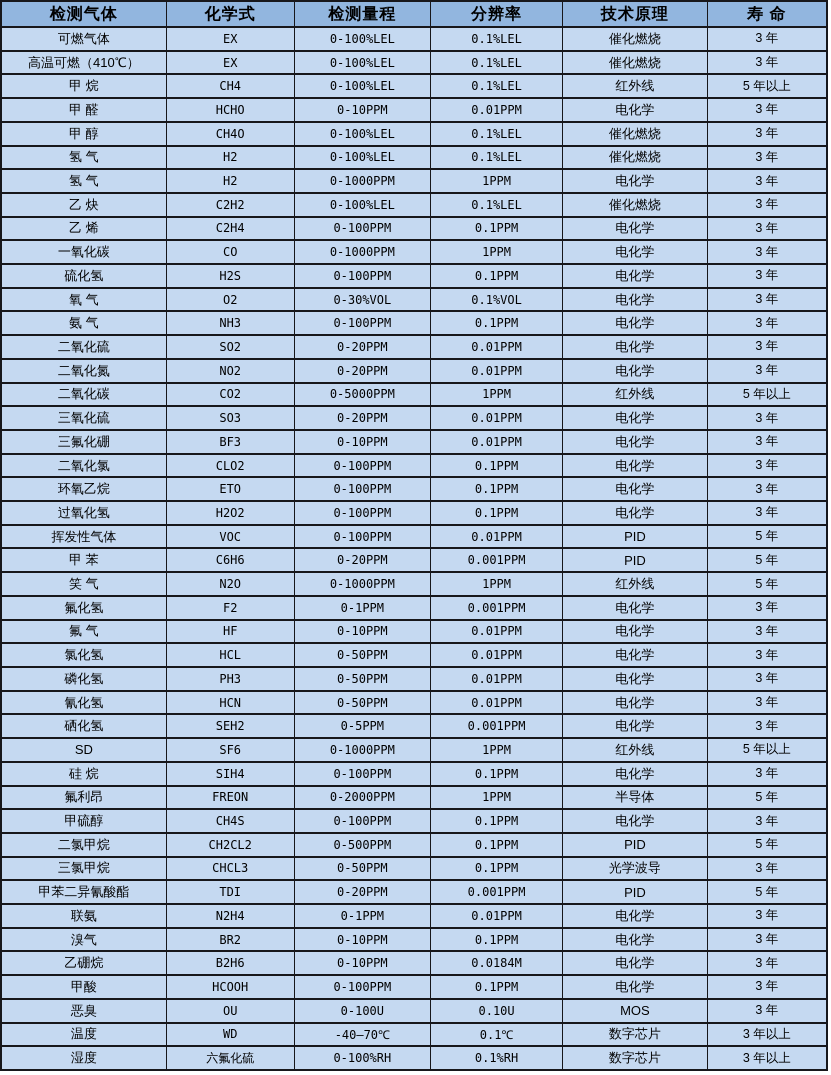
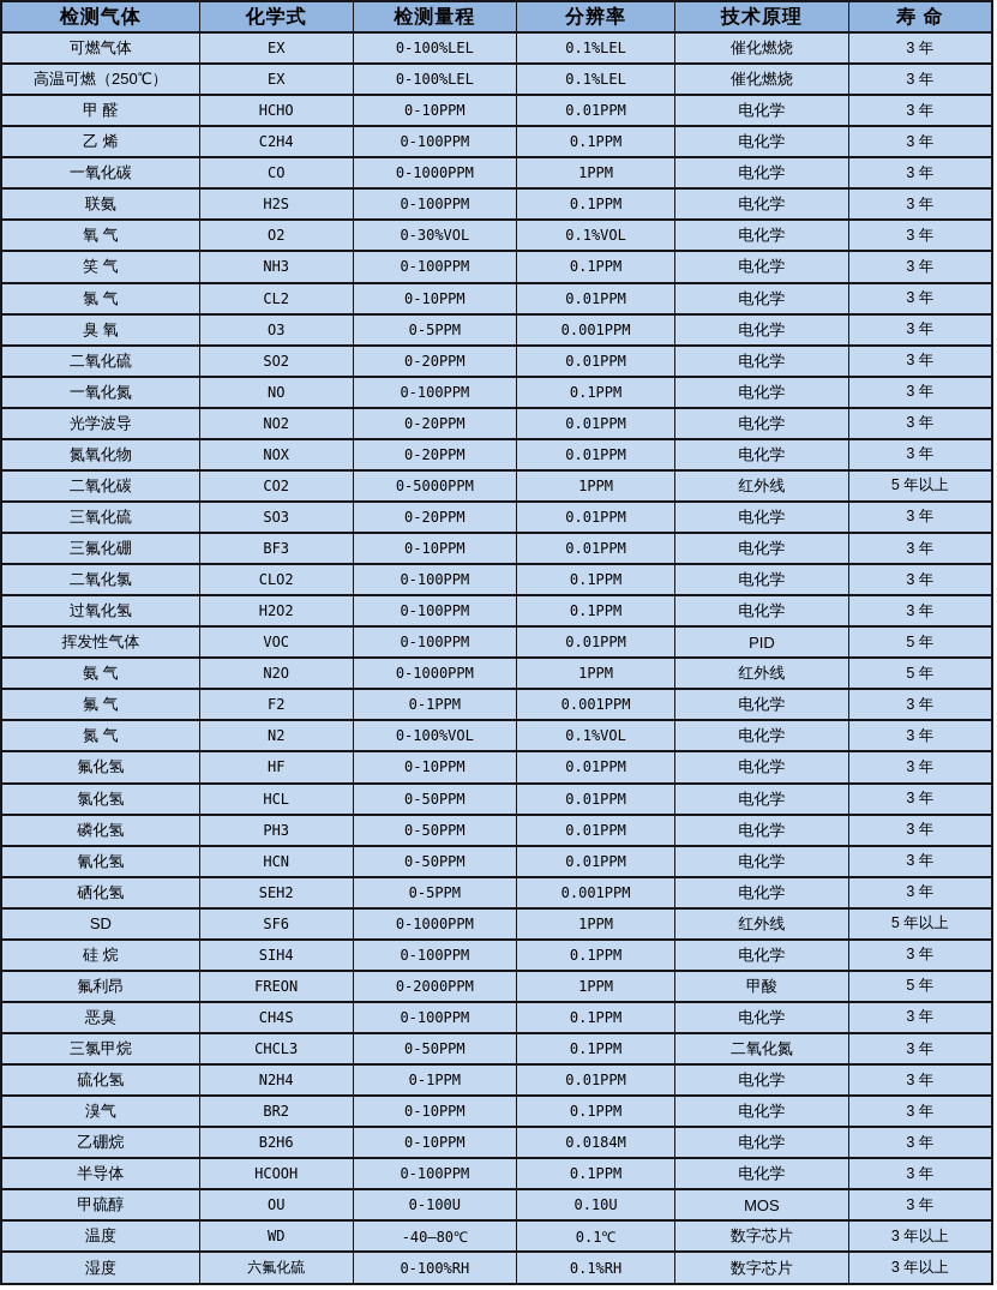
  检测气体	化学式	检测量程	分辨率	技术原理	寿 命
  可燃气体	EX	0-100%LEL	0.1%LEL	催化燃烧	3 年
- 高温可燃（410℃）	EX	0-100%LEL	0.1%LEL	催化燃烧	3 年
+ 高温可燃（250℃）	EX	0-100%LEL	0.1%LEL	催化燃烧	3 年
- 甲 烷	CH4	0-100%LEL	0.1%LEL	红外线	5 年以上
  甲 醛	HCHO	0-10PPM	0.01PPM	电化学	3 年
- 甲 醇	CH4O	0-100%LEL	0.1%LEL	催化燃烧	3 年
- 氢 气	H2	0-100%LEL	0.1%LEL	催化燃烧	3 年
- 氢 气	H2	0-1000PPM	1PPM	电化学	3 年
- 乙 炔	C2H2	0-100%LEL	0.1%LEL	催化燃烧	3 年
  乙 烯	C2H4	0-100PPM	0.1PPM	电化学	3 年
  一氧化碳	CO	0-1000PPM	1PPM	电化学	3 年
- 硫化氢	H2S	0-100PPM	0.1PPM	电化学	3 年
+ 联氨	H2S	0-100PPM	0.1PPM	电化学	3 年
  氧 气	O2	0-30%VOL	0.1%VOL	电化学	3 年
- 氨 气	NH3	0-100PPM	0.1PPM	电化学	3 年
+ 笑 气	NH3	0-100PPM	0.1PPM	电化学	3 年
+ 氯 气	CL2	0-10PPM	0.01PPM	电化学	3 年
+ 臭 氧	O3	0-5PPM	0.001PPM	电化学	3 年
  二氧化硫	SO2	0-20PPM	0.01PPM	电化学	3 年
+ 一氧化氮	NO	0-100PPM	0.1PPM	电化学	3 年
- 二氧化氮	NO2	0-20PPM	0.01PPM	电化学	3 年
+ 光学波导	NO2	0-20PPM	0.01PPM	电化学	3 年
+ 氮氧化物	NOX	0-20PPM	0.01PPM	电化学	3 年
  二氧化碳	CO2	0-5000PPM	1PPM	红外线	5 年以上
  三氧化硫	SO3	0-20PPM	0.01PPM	电化学	3 年
  三氟化硼	BF3	0-10PPM	0.01PPM	电化学	3 年
  二氧化氯	CLO2	0-100PPM	0.1PPM	电化学	3 年
- 环氧乙烷	ETO	0-100PPM	0.1PPM	电化学	3 年
  过氧化氢	H2O2	0-100PPM	0.1PPM	电化学	3 年
  挥发性气体	VOC	0-100PPM	0.01PPM	PID	5 年
- 甲 苯	C6H6	0-20PPM	0.001PPM	PID	5 年
- 笑 气	N2O	0-1000PPM	1PPM	红外线	5 年
+ 氨 气	N2O	0-1000PPM	1PPM	红外线	5 年
- 氟化氢	F2	0-1PPM	0.001PPM	电化学	3 年
+ 氟 气	F2	0-1PPM	0.001PPM	电化学	3 年
+ 氮 气	N2	0-100%VOL	0.1%VOL	电化学	3 年
- 氟 气	HF	0-10PPM	0.01PPM	电化学	3 年
+ 氟化氢	HF	0-10PPM	0.01PPM	电化学	3 年
  氯化氢	HCL	0-50PPM	0.01PPM	电化学	3 年
  磷化氢	PH3	0-50PPM	0.01PPM	电化学	3 年
  氰化氢	HCN	0-50PPM	0.01PPM	电化学	3 年
  硒化氢	SEH2	0-5PPM	0.001PPM	电化学	3 年
  SD	SF6	0-1000PPM	1PPM	红外线	5 年以上
  硅 烷	SIH4	0-100PPM	0.1PPM	电化学	3 年
- 氟利昂	FREON	0-2000PPM	1PPM	半导体	5 年
+ 氟利昂	FREON	0-2000PPM	1PPM	甲酸	5 年
- 甲硫醇	CH4S	0-100PPM	0.1PPM	电化学	3 年
+ 恶臭	CH4S	0-100PPM	0.1PPM	电化学	3 年
- 二氯甲烷	CH2CL2	0-500PPM	0.1PPM	PID	5 年
- 三氯甲烷	CHCL3	0-50PPM	0.1PPM	光学波导	3 年
+ 三氯甲烷	CHCL3	0-50PPM	0.1PPM	二氧化氮	3 年
- 甲苯二异氰酸酯	TDI	0-20PPM	0.001PPM	PID	5 年
- 联氨	N2H4	0-1PPM	0.01PPM	电化学	3 年
+ 硫化氢	N2H4	0-1PPM	0.01PPM	电化学	3 年
  溴气	BR2	0-10PPM	0.1PPM	电化学	3 年
  乙硼烷	B2H6	0-10PPM	0.0184M	电化学	3 年
- 甲酸	HCOOH	0-100PPM	0.1PPM	电化学	3 年
+ 半导体	HCOOH	0-100PPM	0.1PPM	电化学	3 年
- 恶臭	OU	0-100U	0.10U	MOS	3 年
+ 甲硫醇	OU	0-100U	0.10U	MOS	3 年
- 温度	WD	-40—70℃	0.1℃	数字芯片	3 年以上
+ 温度	WD	-40—80℃	0.1℃	数字芯片	3 年以上
  湿度	六氟化硫	0-100%RH	0.1%RH	数字芯片	3 年以上
